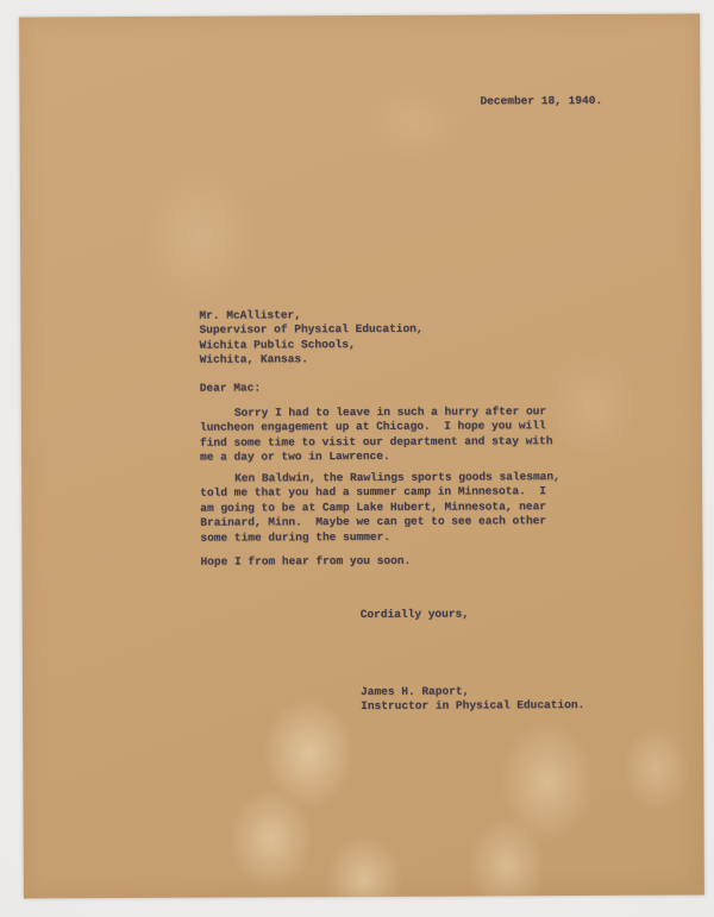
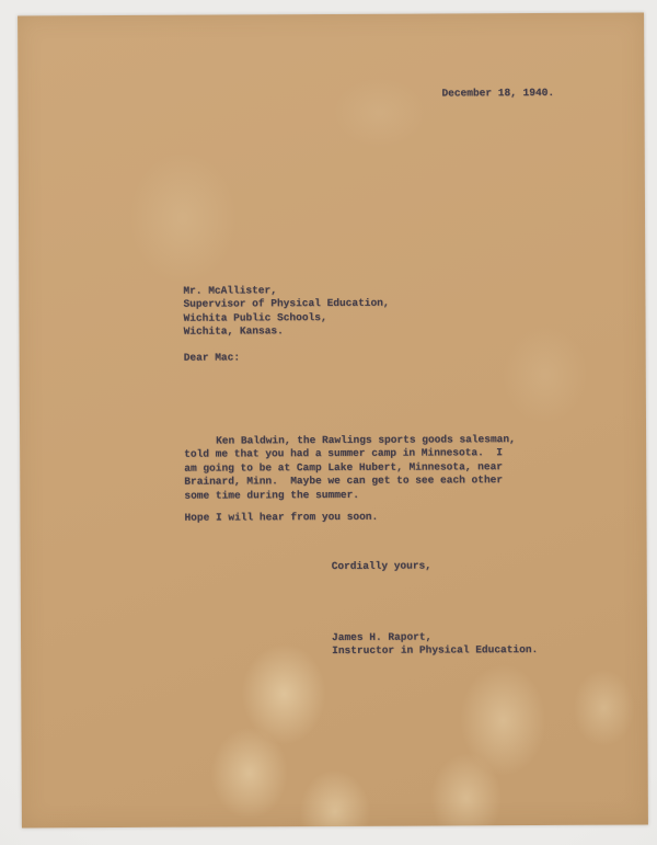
  December 18, 1940.
  Mr. McAllister,
  Supervisor of Physical Education,
  Wichita Public Schools,
  Wichita, Kansas.
  Dear Mac:
- Sorry I had to leave in such a hurry after our
- luncheon engagement up at Chicago. I hope you will
- find some time to visit our department and stay with
- me a day or two in Lawrence.
  Ken Baldwin, the Rawlings sports goods salesman,
  told me that you had a summer camp in Minnesota. I
  am going to be at Camp Lake Hubert, Minnesota, near
  Brainard, Minn. Maybe we can get to see each other
  some time during the summer.
- Hope I from hear from you soon.
+ Hope I will hear from you soon.
  Cordially yours,
  James H. Raport,
  Instructor in Physical Education.
